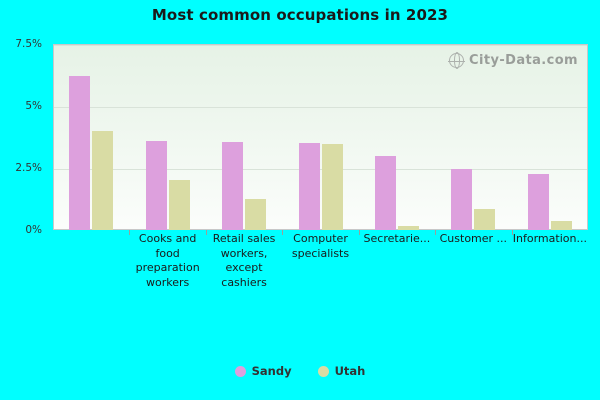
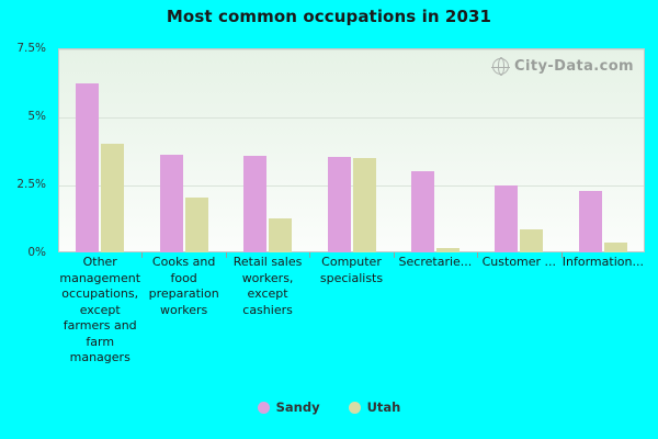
- Most common occupations in 2023
+ Most common occupations in 2031
  0%
  2.5%
  5%
  7.5%
  City-Data.com
+ Other management occupations, except farmers and farm managers
  Cooks and food preparation workers
  Retail sales workers, except cashiers
  Computer specialists
  Secretarie...
  Customer ...
  Information...
  Sandy
  Utah
